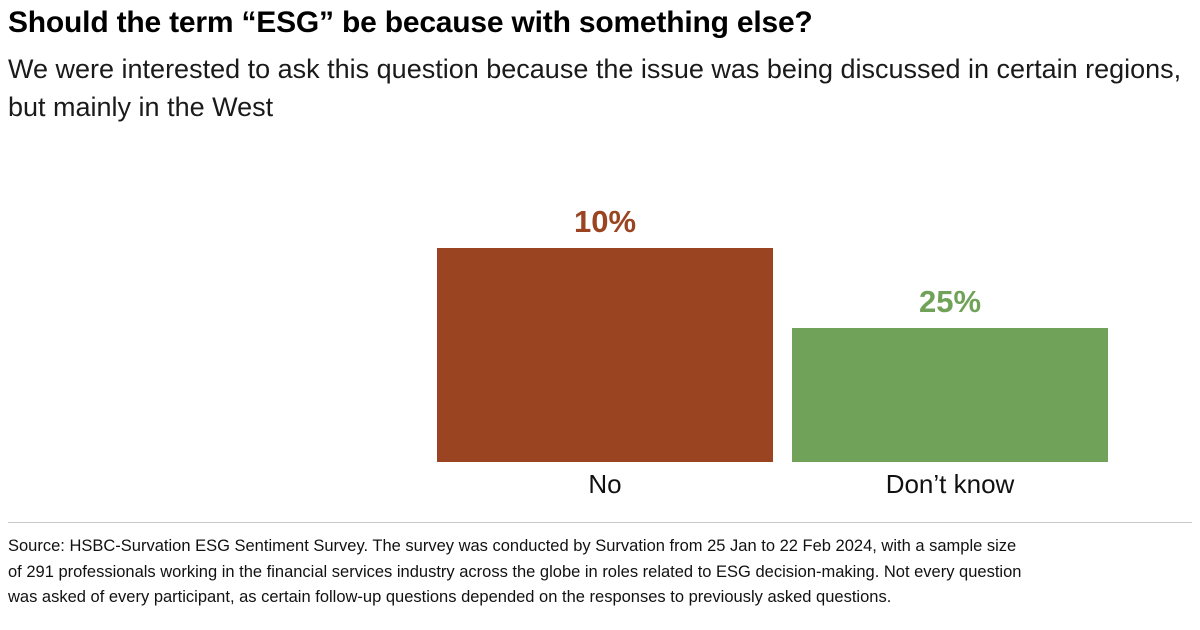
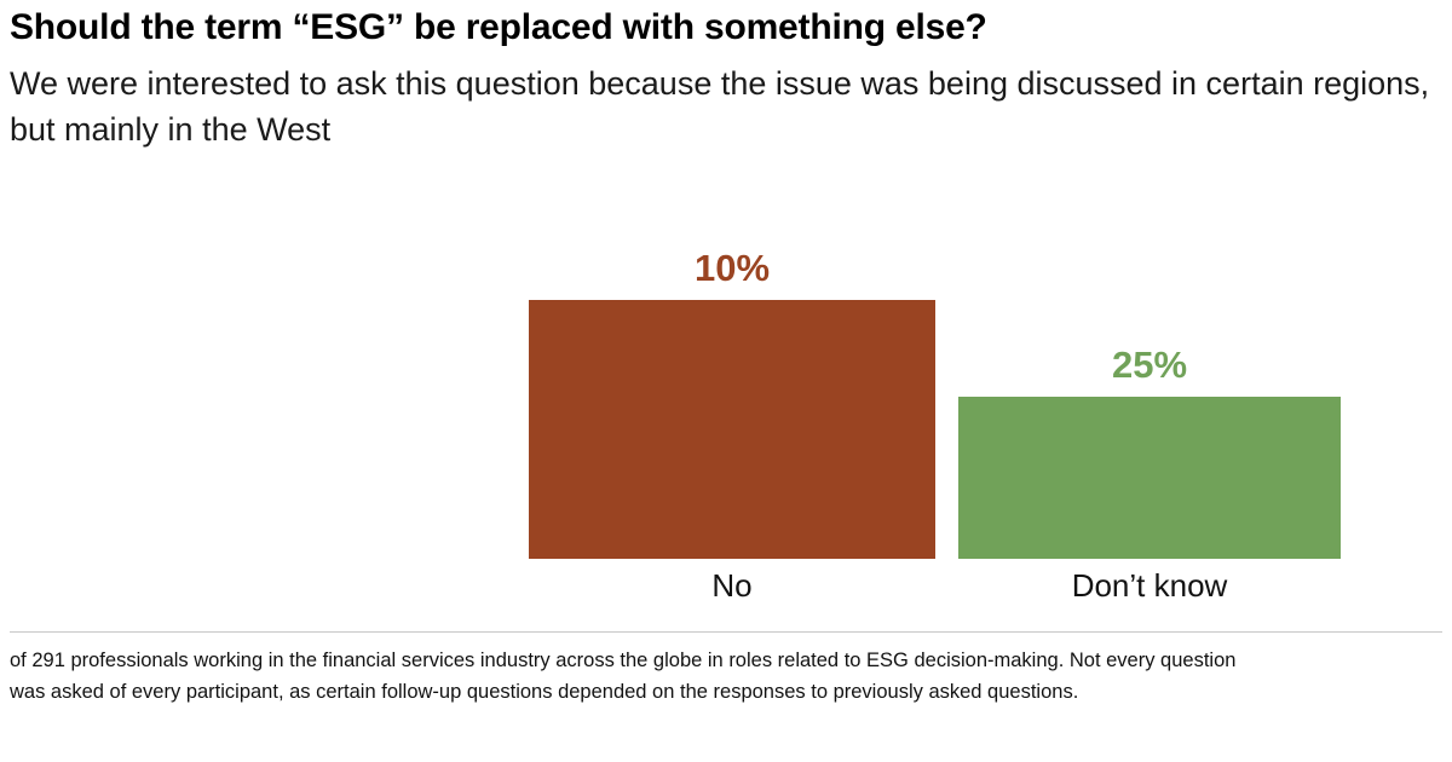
- Should the term “ESG” be because with something else?
+ Should the term “ESG” be replaced with something else?
  We were interested to ask this question because the issue was being discussed in certain regions, but mainly in the West
  10%
  25%
  No
  Don’t know
- Source: HSBC-Survation ESG Sentiment Survey. The survey was conducted by Survation from 25 Jan to 22 Feb 2024, with a sample size
  of 291 professionals working in the financial services industry across the globe in roles related to ESG decision-making. Not every question
  was asked of every participant, as certain follow-up questions depended on the responses to previously asked questions.
